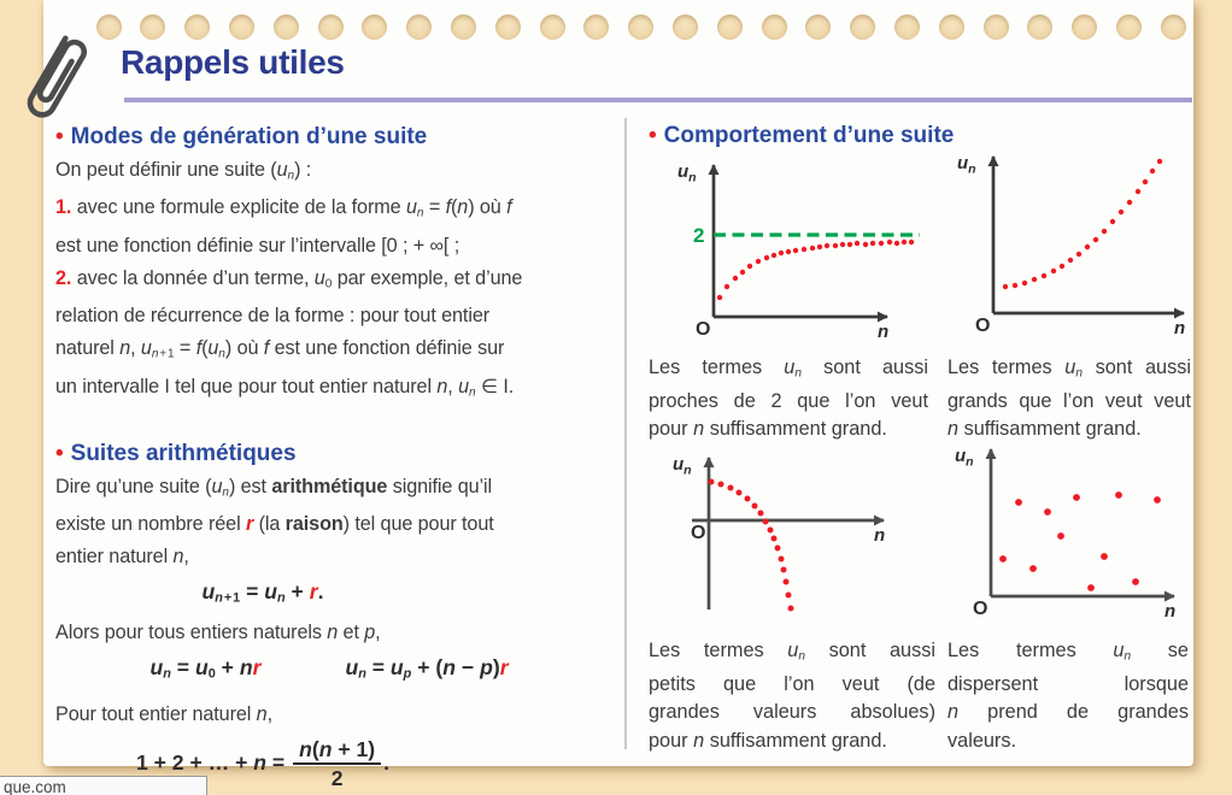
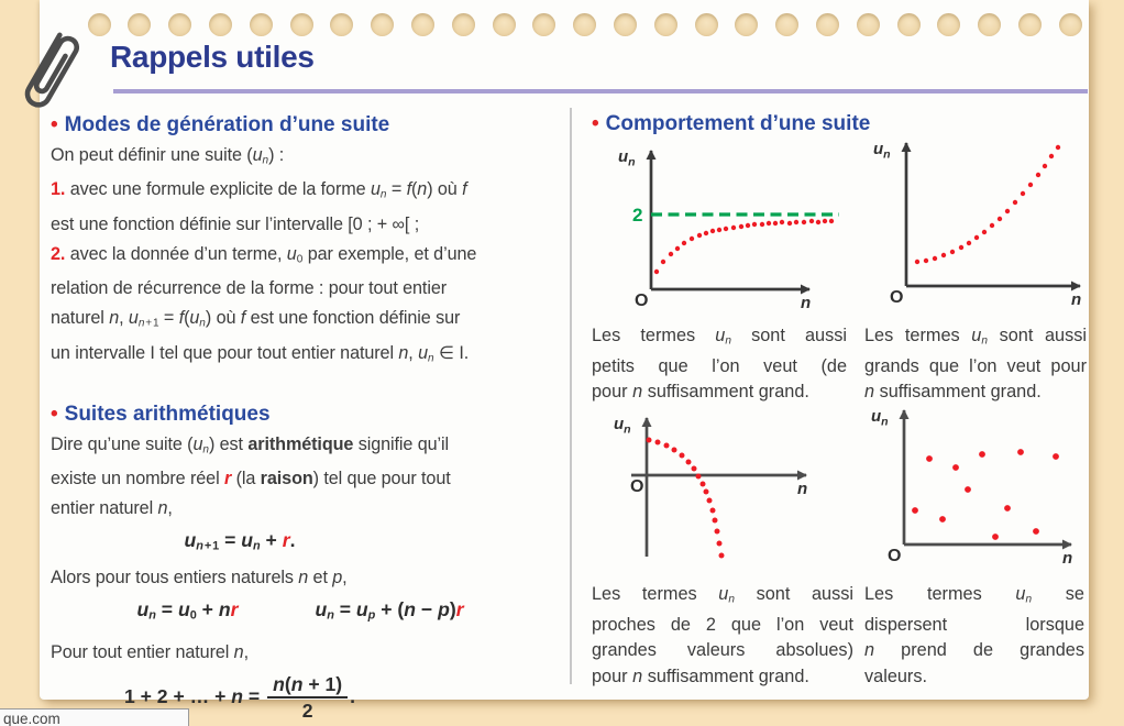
  Rappels utiles
  • Modes de génération d’une suite
  On peut définir une suite (un) :
  1. avec une formule explicite de la forme un = f(n) où f
  est une fonction définie sur l’intervalle [0 ; + ∞[ ;
  2. avec la donnée d’un terme, u0 par exemple, et d’une
  relation de récurrence de la forme : pour tout entier
  naturel n, un + 1 = f(un) où f est une fonction définie sur
  un intervalle I tel que pour tout entier naturel n, un ∈ I.
  • Suites arithmétiques
  Dire qu’une suite (un) est arithmétique signifie qu’il
  existe un nombre réel r (la raison) tel que pour tout
  entier naturel n,
  un + 1 = un + r.
  Alors pour tous entiers naturels n et p,
  un = u0 + nr
  un = up + (n − p)r
  Pour tout entier naturel n,
  1 + 2 + … + n =
  n(n + 1)
  2
  .
  • Comportement d’une suite
  2
  un
  O
  n
  un
  O
  n
  un
  O
  n
  un
  O
  n
  Les termes un sont aussi
- proches de 2 que l’on veut
+ petits que l’on veut (de
  pour n suffisamment grand.
  Les termes un sont aussi
- grands que l’on veut veut
+ grands que l’on veut pour
  n suffisamment grand.
  Les termes un sont aussi
- petits que l’on veut (de
+ proches de 2 que l’on veut
  grandes valeurs absolues)
  pour n suffisamment grand.
  Les termes un se
  dispersent lorsque
  n prend de grandes
  valeurs.
  que.com
